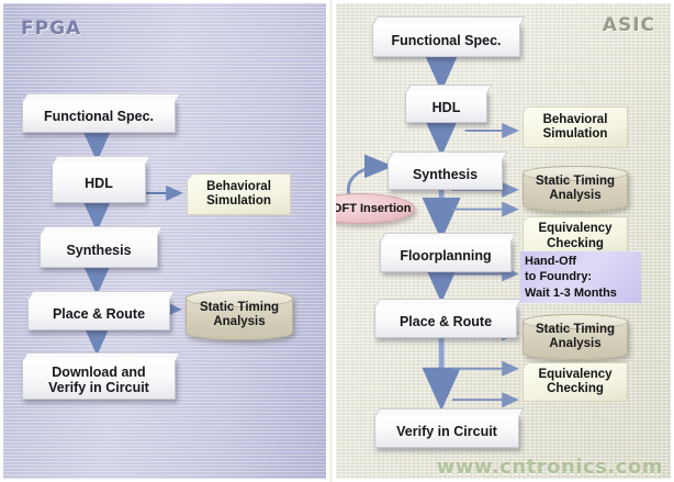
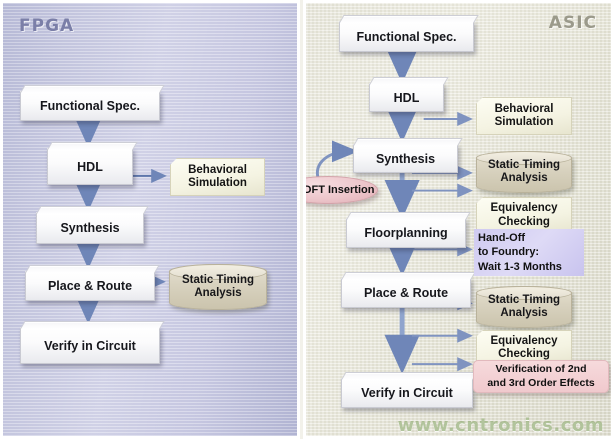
  FPGA
  Functional Spec.
  HDL
  Synthesis
  Place & Route
- Download and
  Verify in Circuit
  Behavioral
  Simulation
  Static Timing
  Analysis
  ASIC
  Functional Spec.
  HDL
  Synthesis
  Floorplanning
  Place & Route
  Verify in Circuit
  Behavioral
  Simulation
  Static Timing
  Analysis
  Equivalency
  Checking
  Hand-Off
  to Foundry:
  Wait 1-3 Months
  Static Timing
  Analysis
  Equivalency
  Checking
+ Verification of 2nd
+ and 3rd Order Effects
  DFT Insertion
  www.cntronics.com
